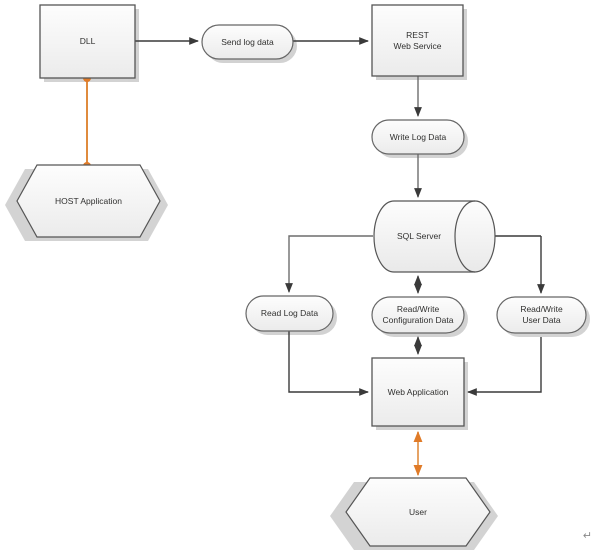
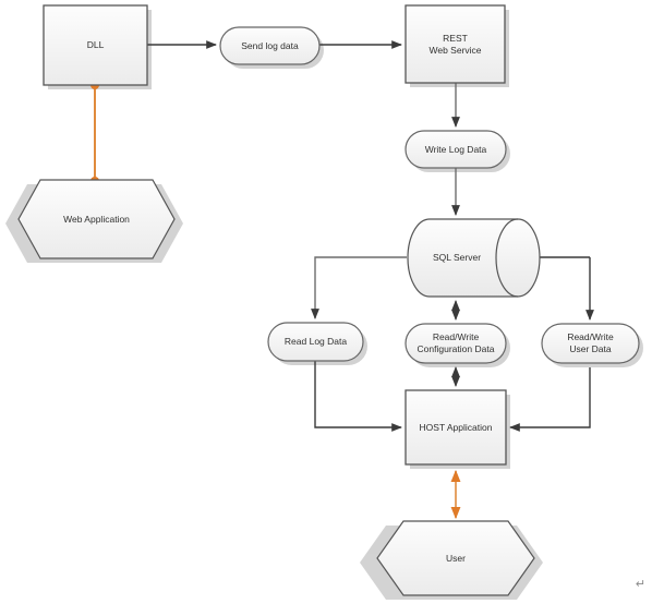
  DLL
  Send log data
  REST
  Web Service
  Write Log Data
- HOST Application
+ Web Application
  SQL Server
  Read Log Data
  Read/Write
  Configuration Data
  Read/Write
  User Data
- Web Application
+ HOST Application
  User
  ↵
